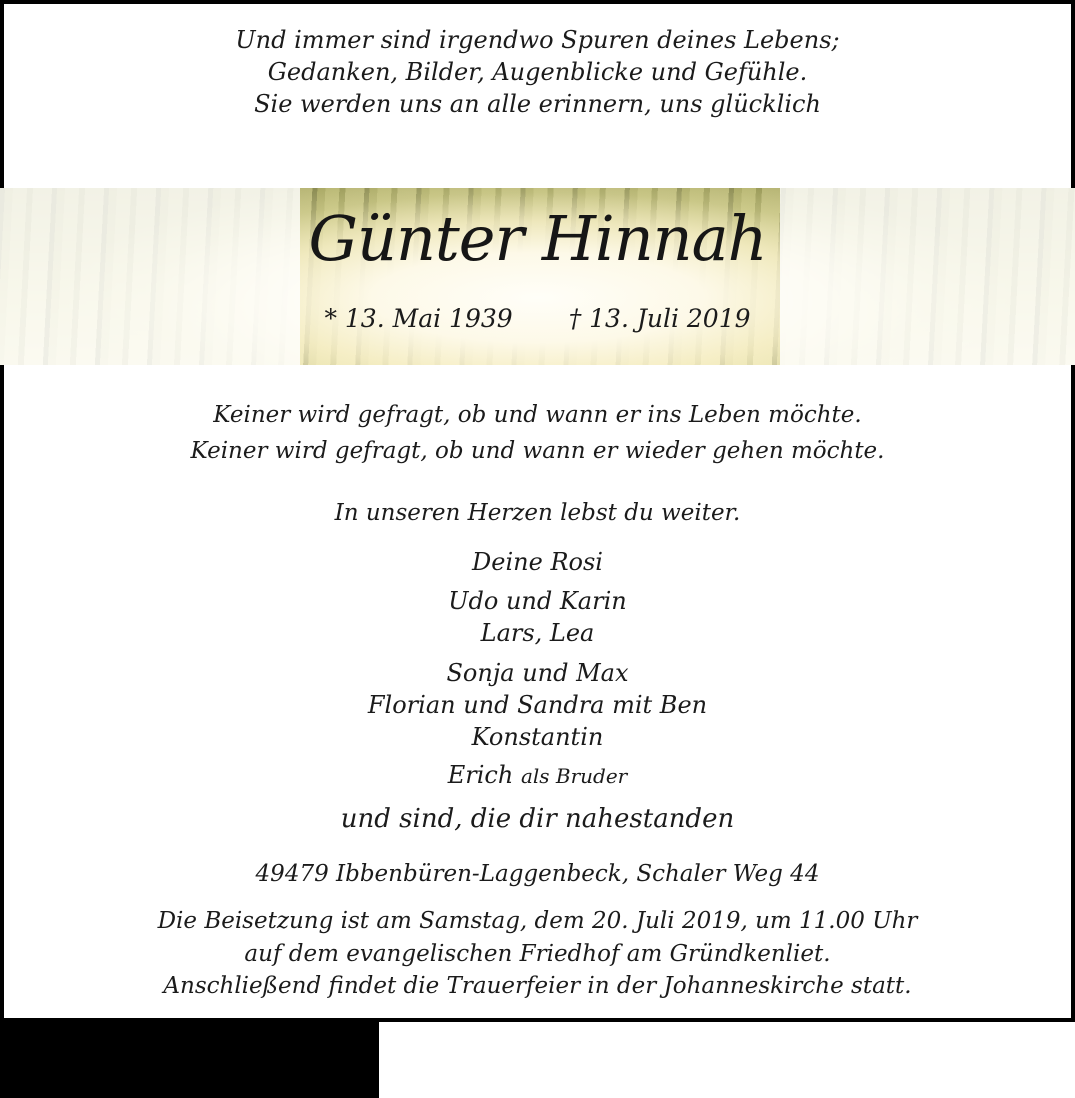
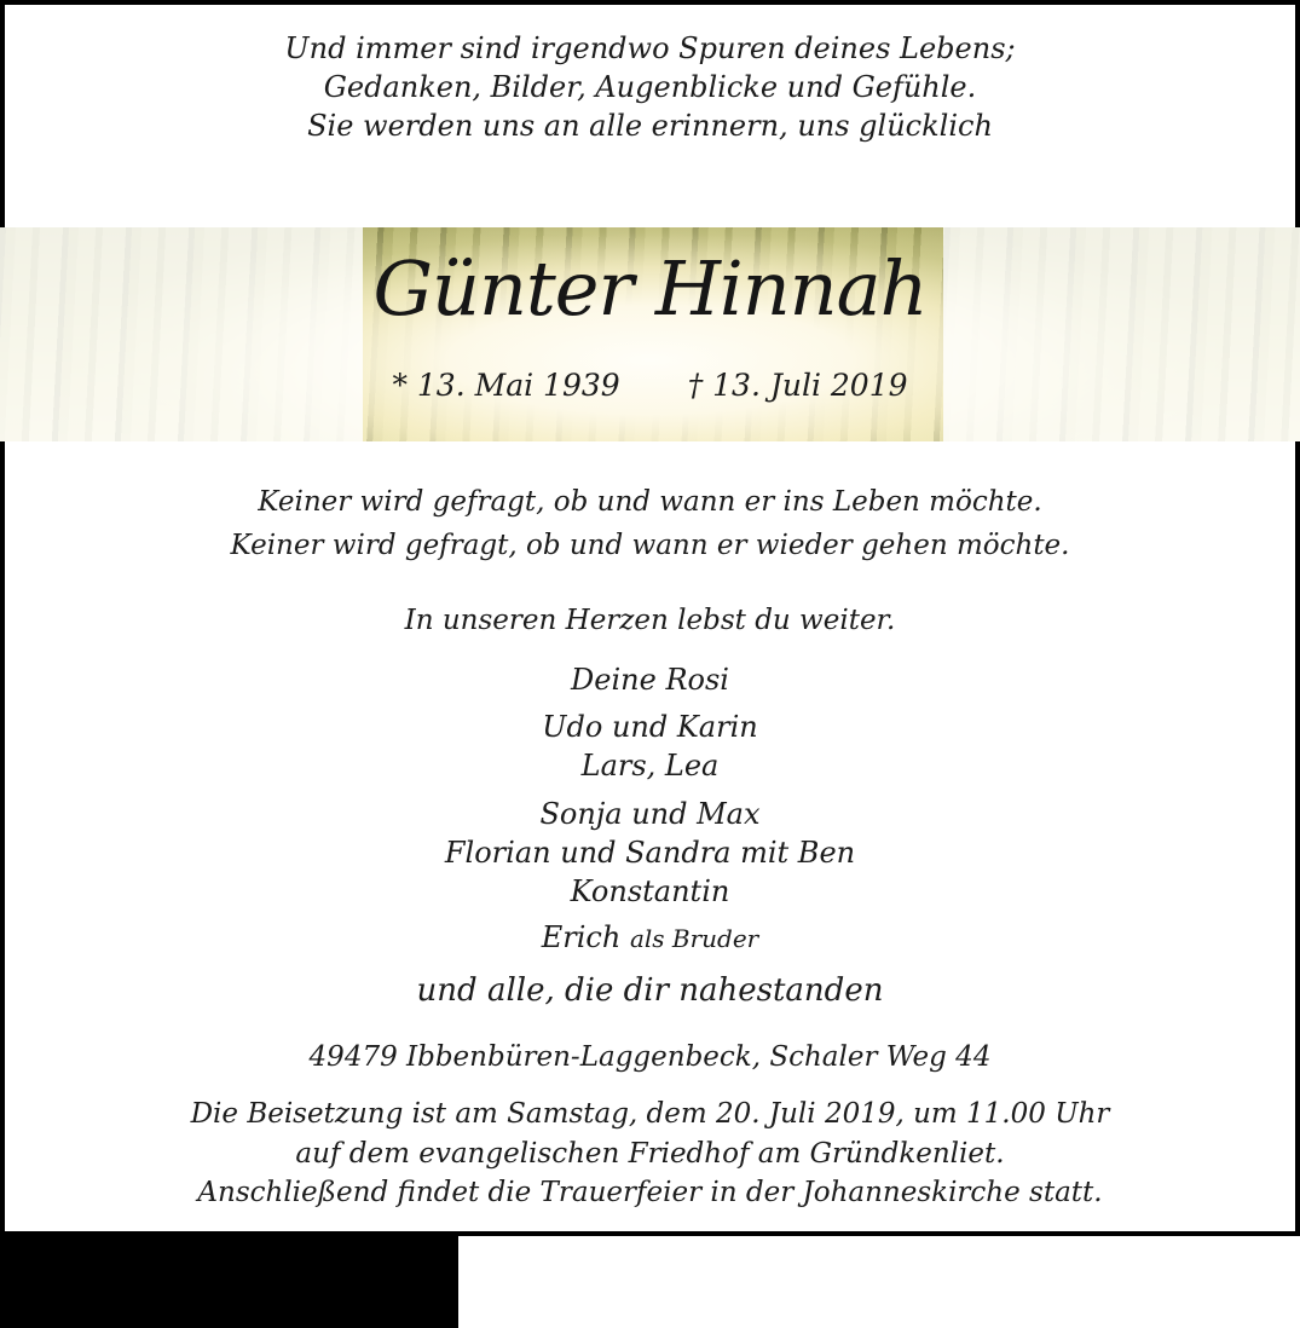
  Und immer sind irgendwo Spuren deines Lebens;
  Gedanken, Bilder, Augenblicke und Gefühle.
  Sie werden uns an alle erinnern, uns glücklich
  Günter Hinnah
  * 13. Mai 1939
  † 13. Juli 2019
  Keiner wird gefragt, ob und wann er ins Leben möchte.
  Keiner wird gefragt, ob und wann er wieder gehen möchte.
  In unseren Herzen lebst du weiter.
  Deine Rosi
  Udo und Karin
  Lars, Lea
  Sonja und Max
  Florian und Sandra mit Ben
  Konstantin
  Erich als Bruder
- und sind, die dir nahestanden
+ und alle, die dir nahestanden
  49479 Ibbenbüren-Laggenbeck, Schaler Weg 44
  Die Beisetzung ist am Samstag, dem 20. Juli 2019, um 11.00 Uhr
  auf dem evangelischen Friedhof am Gründkenliet.
  Anschließend findet die Trauerfeier in der Johanneskirche statt.
